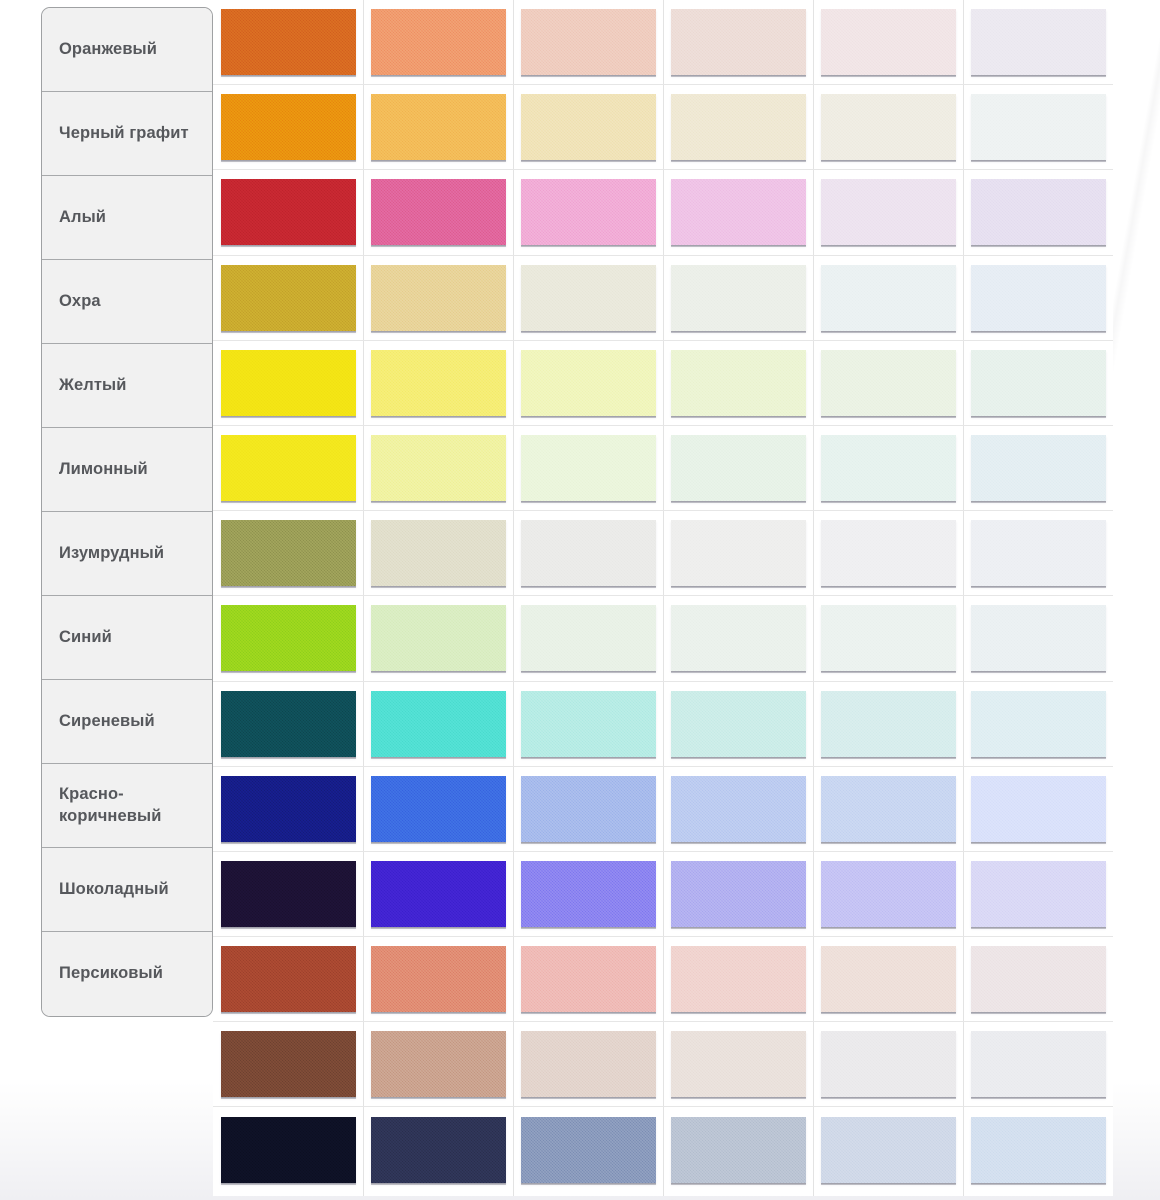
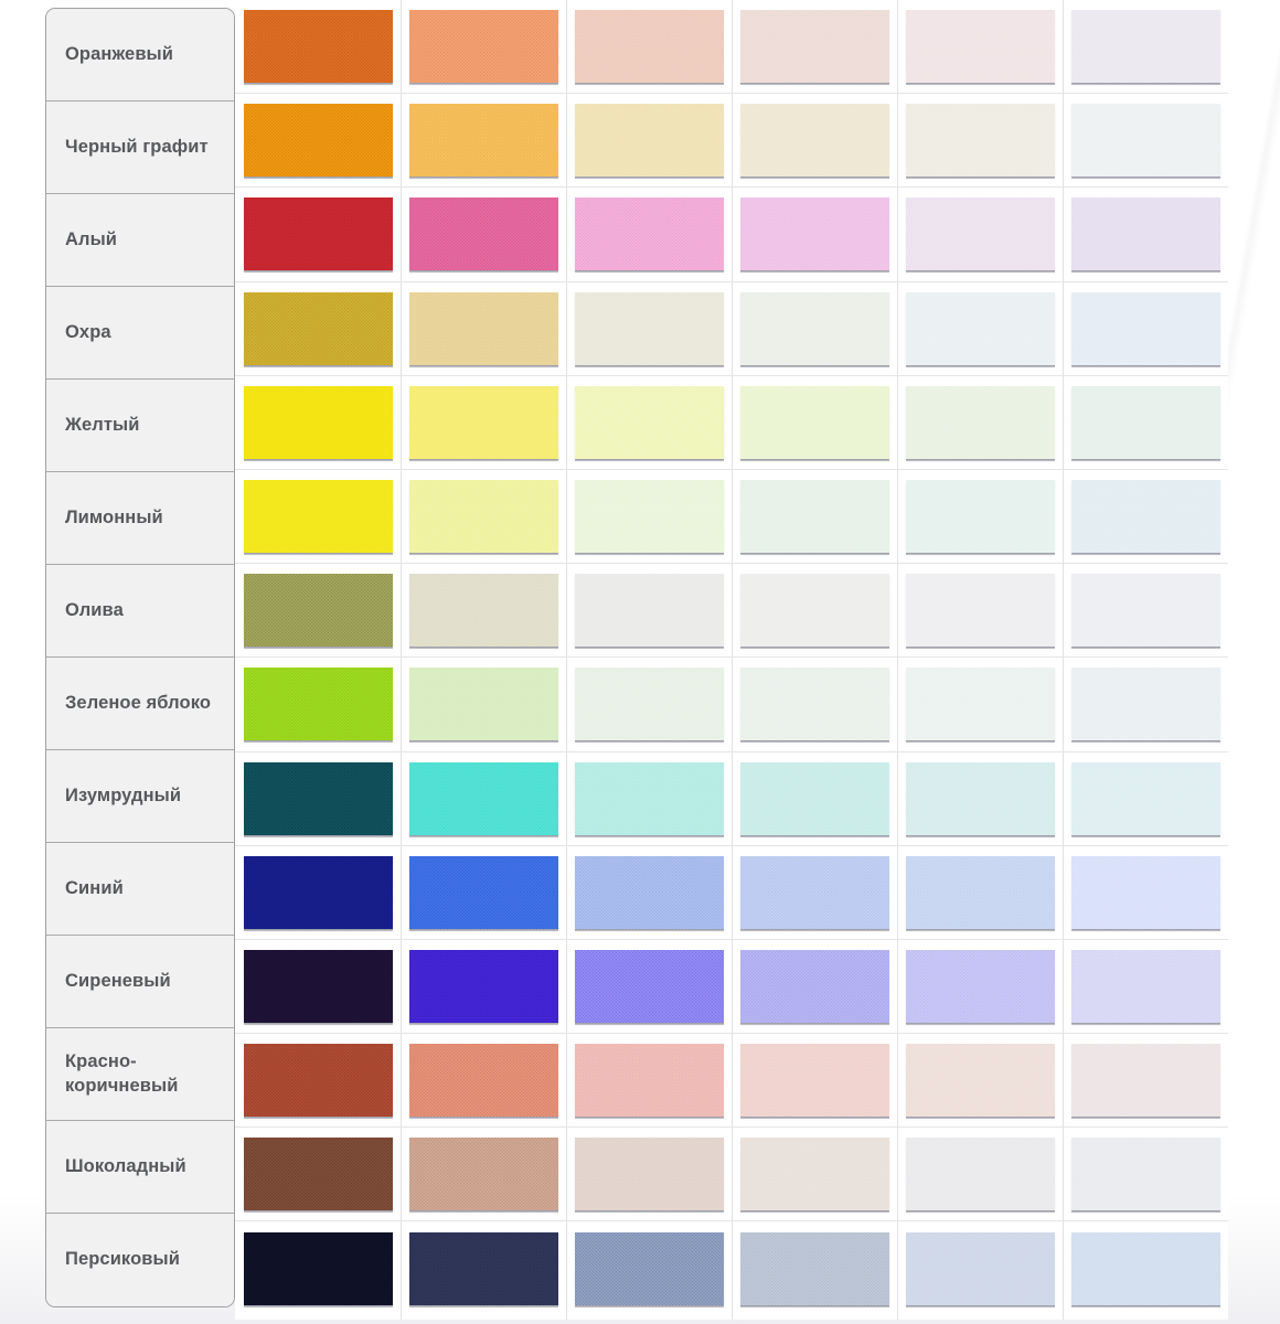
  Оранжевый
  Черный графит
  Алый
  Охра
  Желтый
  Лимонный
+ Олива
+ Зеленое яблоко
  Изумрудный
  Синий
  Сиреневый
  Красно-коричневый
  Шоколадный
  Персиковый
